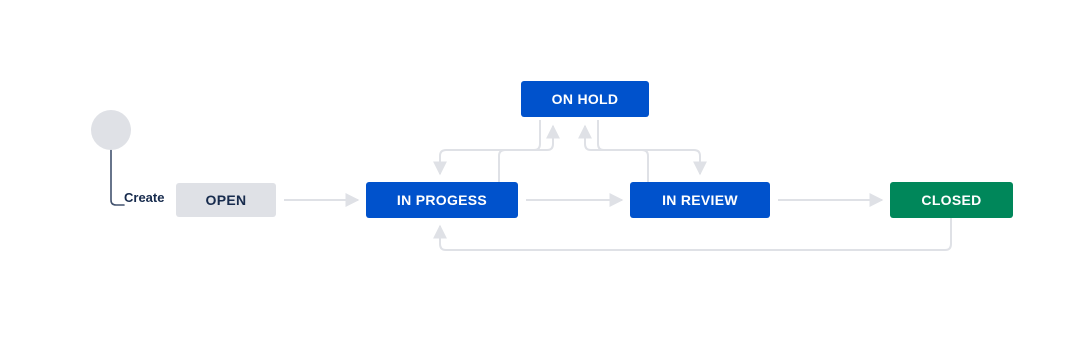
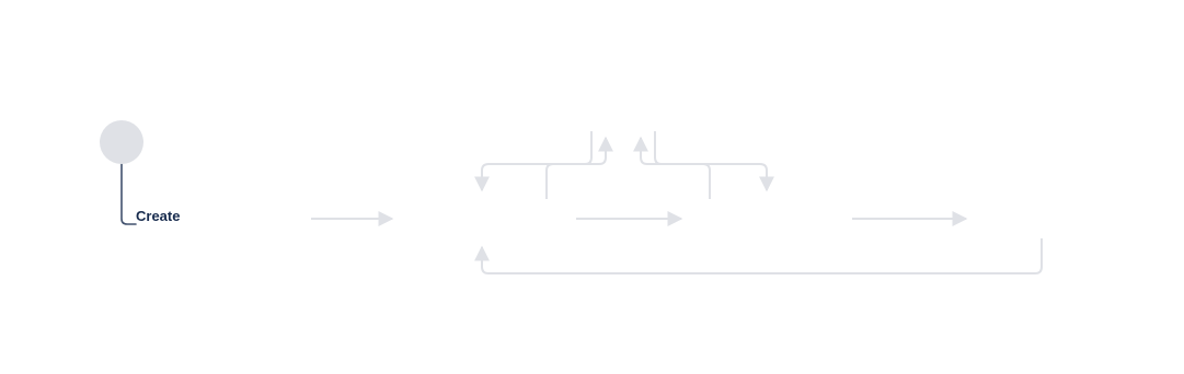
  Create
- OPEN
- IN PROGESS
- ON HOLD
- IN REVIEW
- CLOSED
